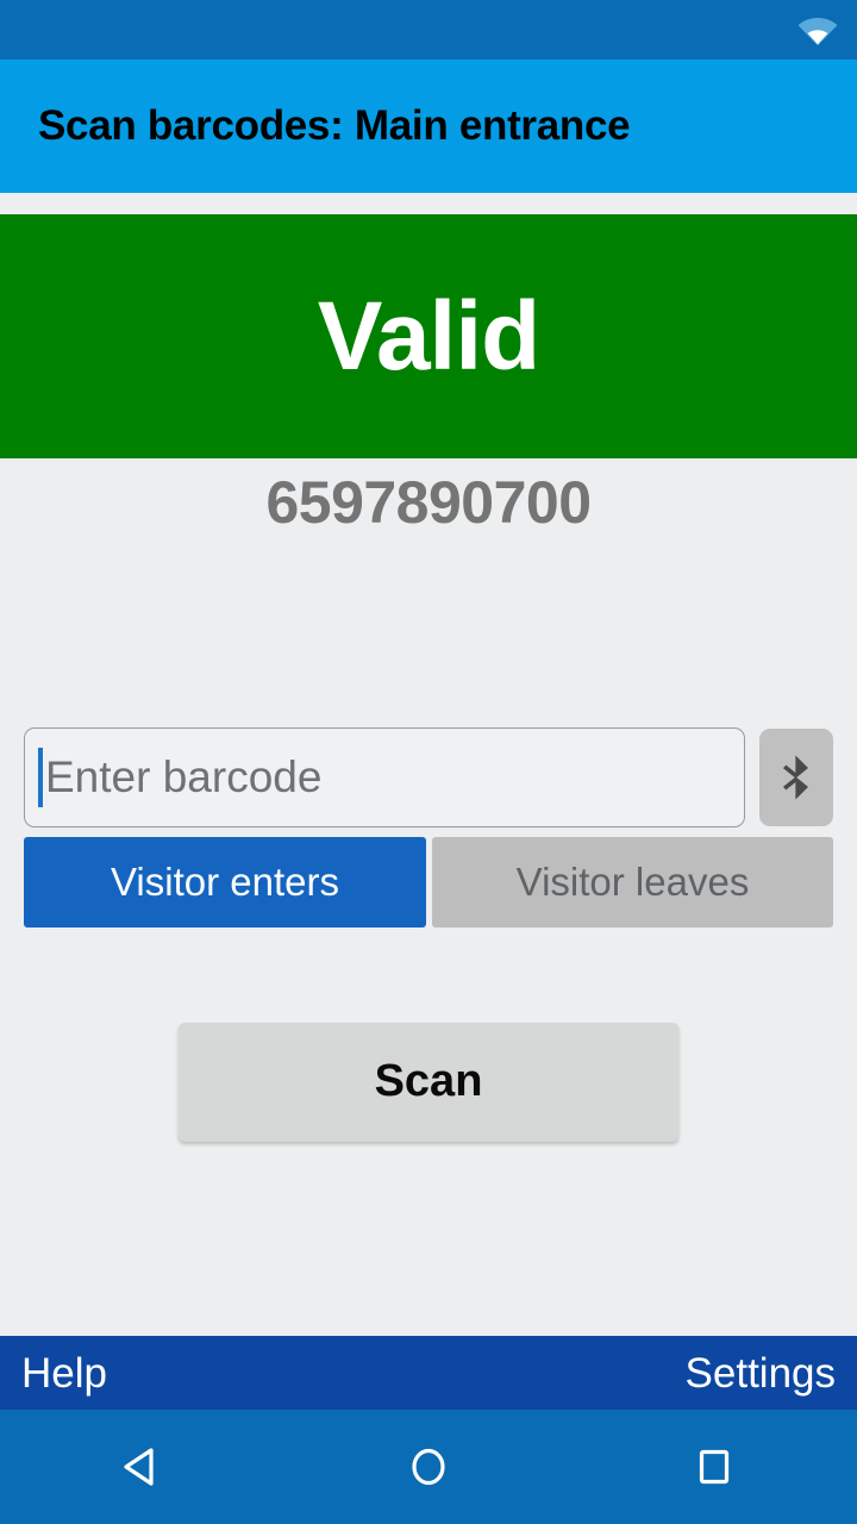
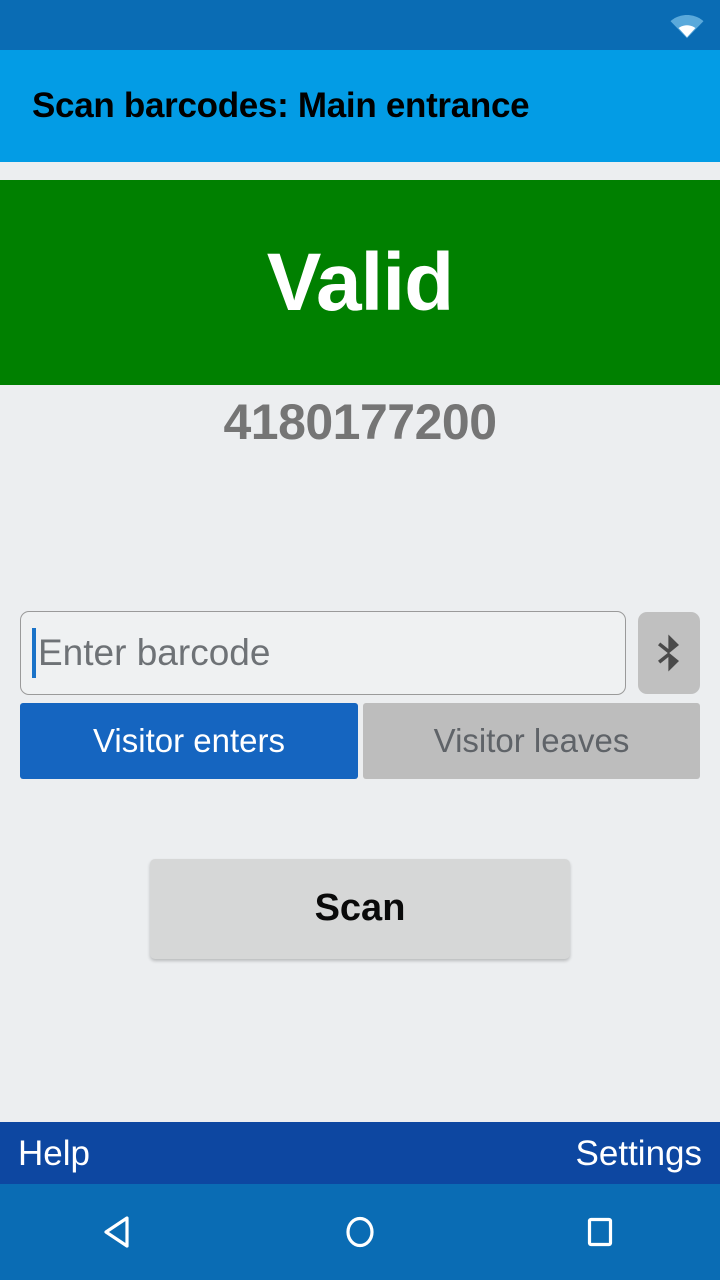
  Scan barcodes: Main entrance
  Valid
- 6597890700
+ 4180177200
  Enter barcode
  Visitor enters
  Visitor leaves
  Scan
  Help
  Settings
